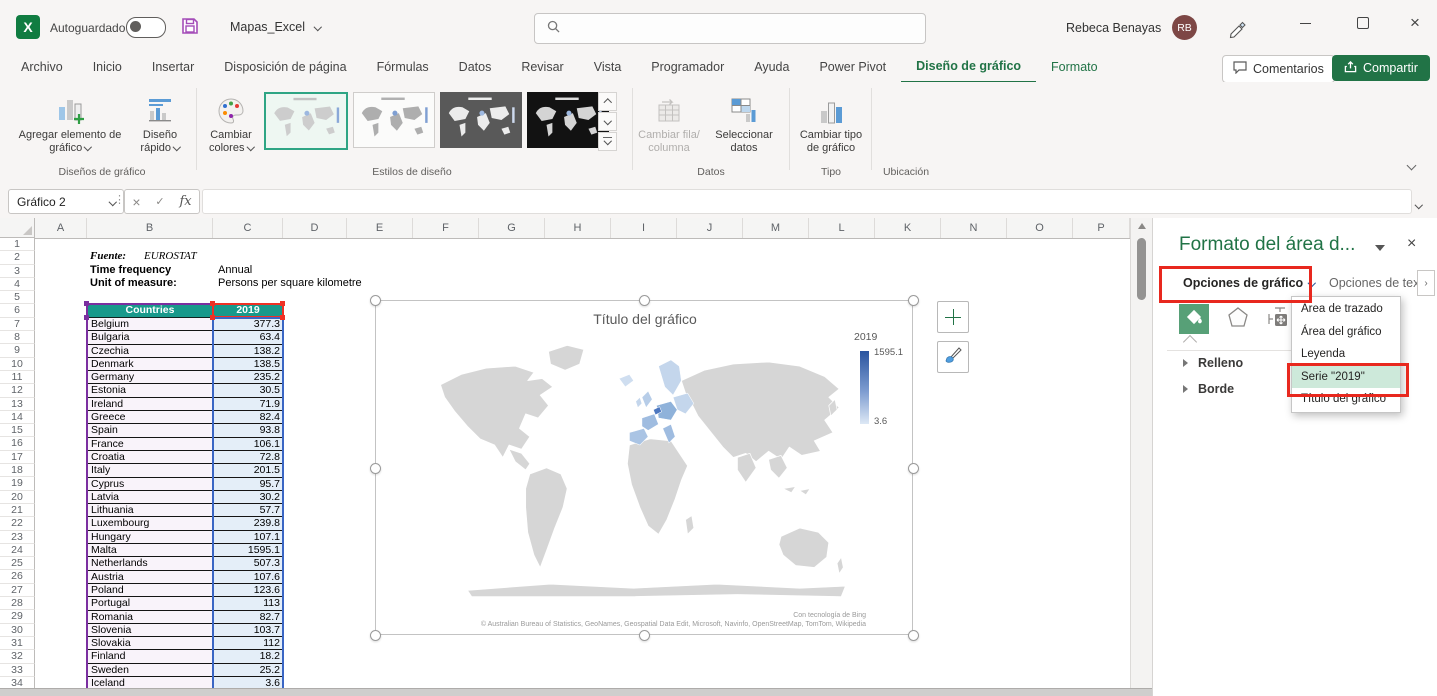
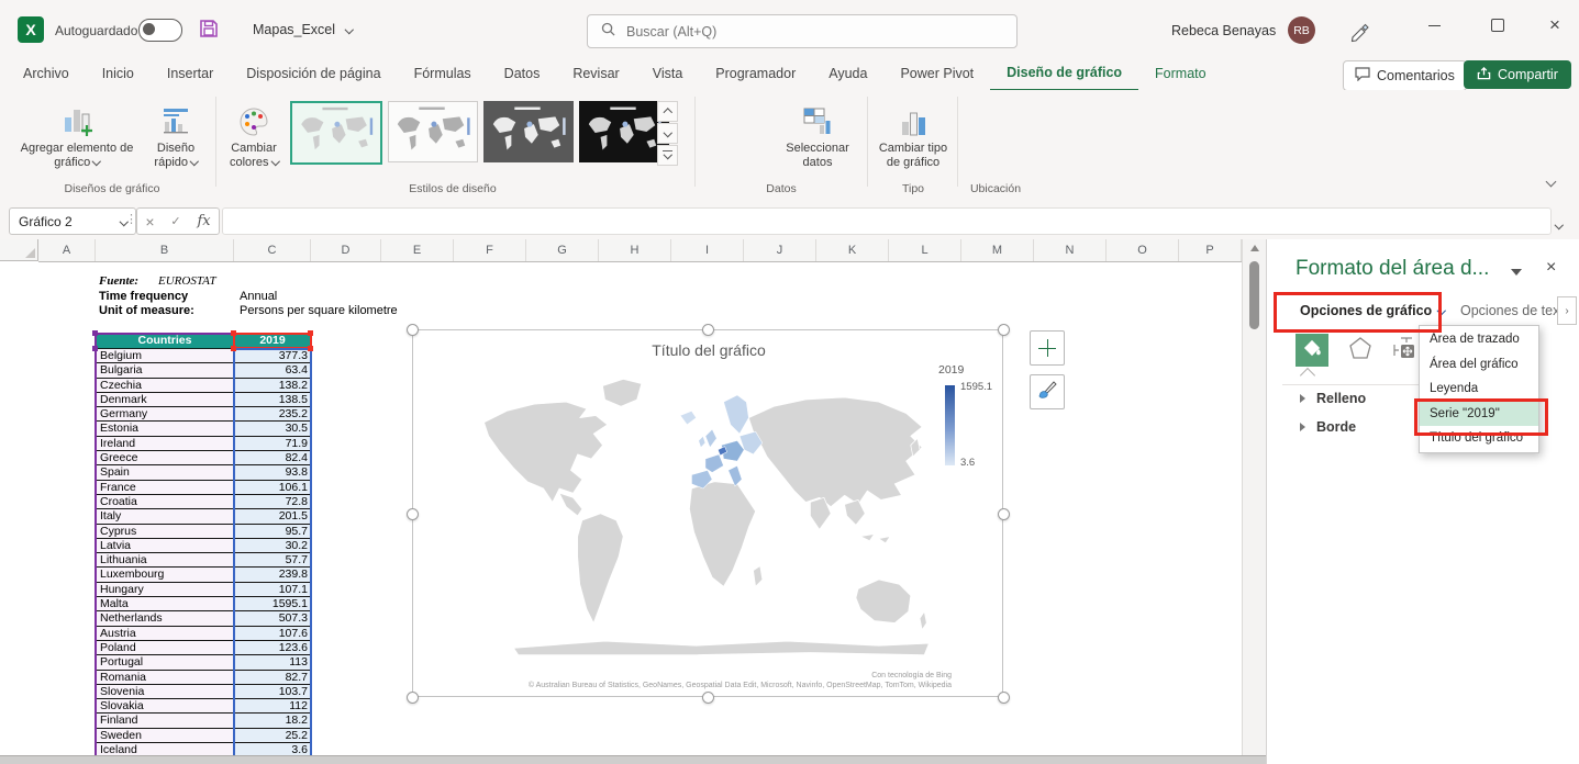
  X
  Autoguardado
  Mapas_Excel
+ Buscar (Alt+Q)
  Rebeca Benayas
  RB
  ×
  Archivo
  Inicio
  Insertar
  Disposición de página
  Fórmulas
  Datos
  Revisar
  Vista
  Programador
  Ayuda
  Power Pivot
  Diseño de gráfico
  Formato
  Comentarios
  Compartir
  Agregar elemento de gráfico
  Diseño rápido
  Cambiar colores
- Cambiar fila/ columna
  Seleccionar datos
  Cambiar tipo de gráfico
  Diseños de gráfico
  Estilos de diseño
  Datos
  Tipo
  Ubicación
  Gráfico 2
  ⋮
  ×
  ✓
  fx
  A
  B
  C
  D
  E
  F
  G
  H
  I
  J
- M
+ K
  L
- K
+ M
  N
  O
  P
- 1
- 2
- 3
- 4
- 5
- 6
- 7
- 8
- 9
- 10
- 11
- 12
- 13
- 14
- 15
- 16
- 17
- 18
- 19
- 20
- 21
- 22
- 23
- 24
- 25
- 26
- 27
- 28
- 29
- 30
- 31
- 32
- 33
- 34
  Fuente:
  EUROSTAT
  Time frequency
  Annual
  Unit of measure:
  Persons per square kilometre
  Countries
  2019
  Belgium
  377.3
  Bulgaria
  63.4
  Czechia
  138.2
  Denmark
  138.5
  Germany
  235.2
  Estonia
  30.5
  Ireland
  71.9
  Greece
  82.4
  Spain
  93.8
  France
  106.1
  Croatia
  72.8
  Italy
  201.5
  Cyprus
  95.7
  Latvia
  30.2
  Lithuania
  57.7
  Luxembourg
  239.8
  Hungary
  107.1
  Malta
  1595.1
  Netherlands
  507.3
  Austria
  107.6
  Poland
  123.6
  Portugal
  113
  Romania
  82.7
  Slovenia
  103.7
  Slovakia
  112
  Finland
  18.2
  Sweden
  25.2
  Iceland
  3.6
  Título del gráfico
  2019
  1595.1
  3.6
  Formato del área d...
  ×
  Opciones de gráfico
  Opciones de te
  ›
  Relleno
  Borde
  Área de trazado
  Área del gráfico
  Leyenda
  Serie "2019"
  Título del gráfico
